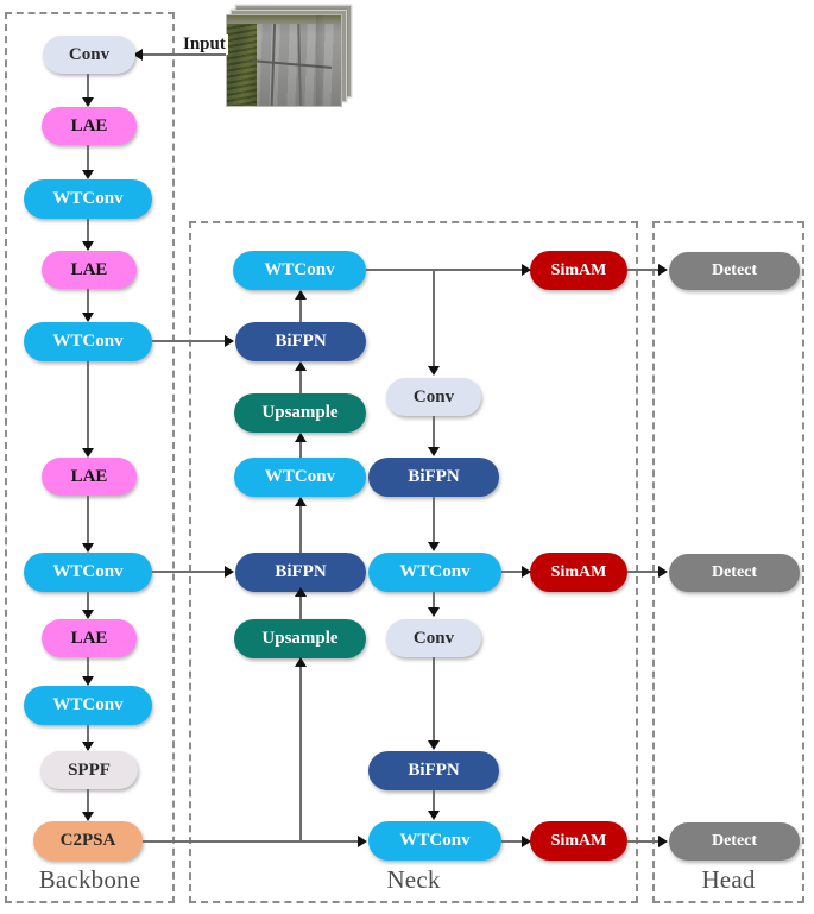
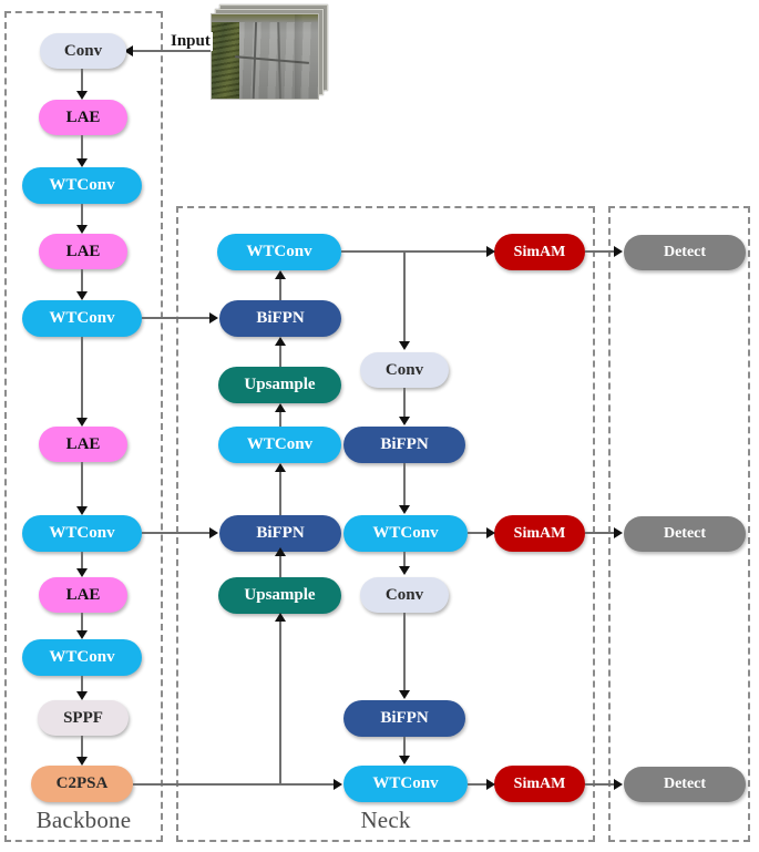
  Backbone
  Neck
- Head
  Input
  Conv
  LAE
  WTConv
  LAE
  WTConv
  LAE
  WTConv
  LAE
  WTConv
  SPPF
  C2PSA
  WTConv
  BiFPN
  Upsample
  WTConv
  BiFPN
  Upsample
  Conv
  BiFPN
  WTConv
  Conv
  BiFPN
  WTConv
  SimAM
  SimAM
  SimAM
  Detect
  Detect
  Detect
